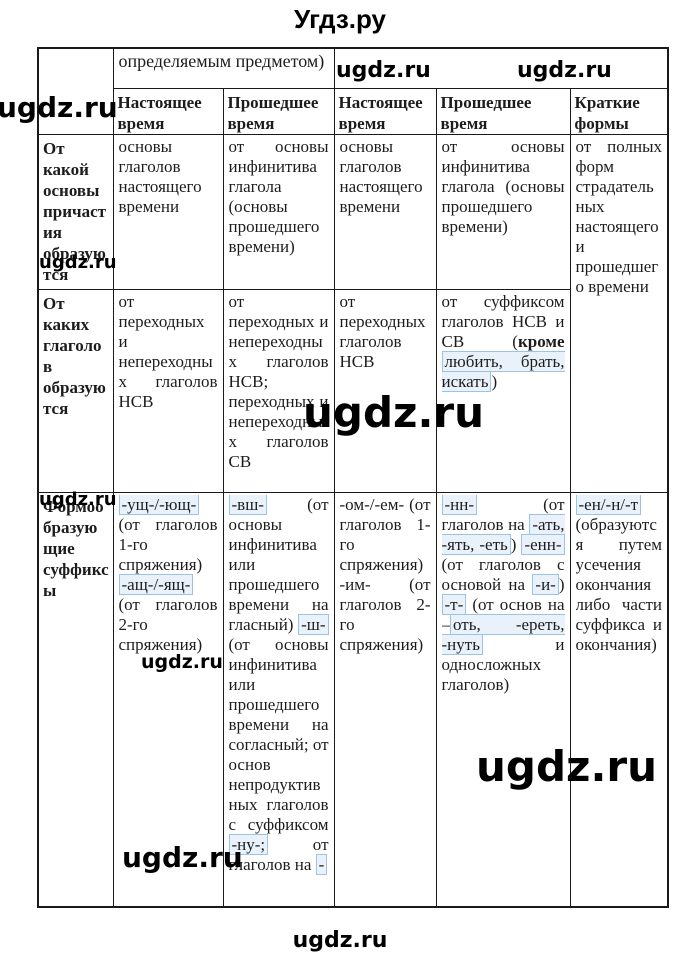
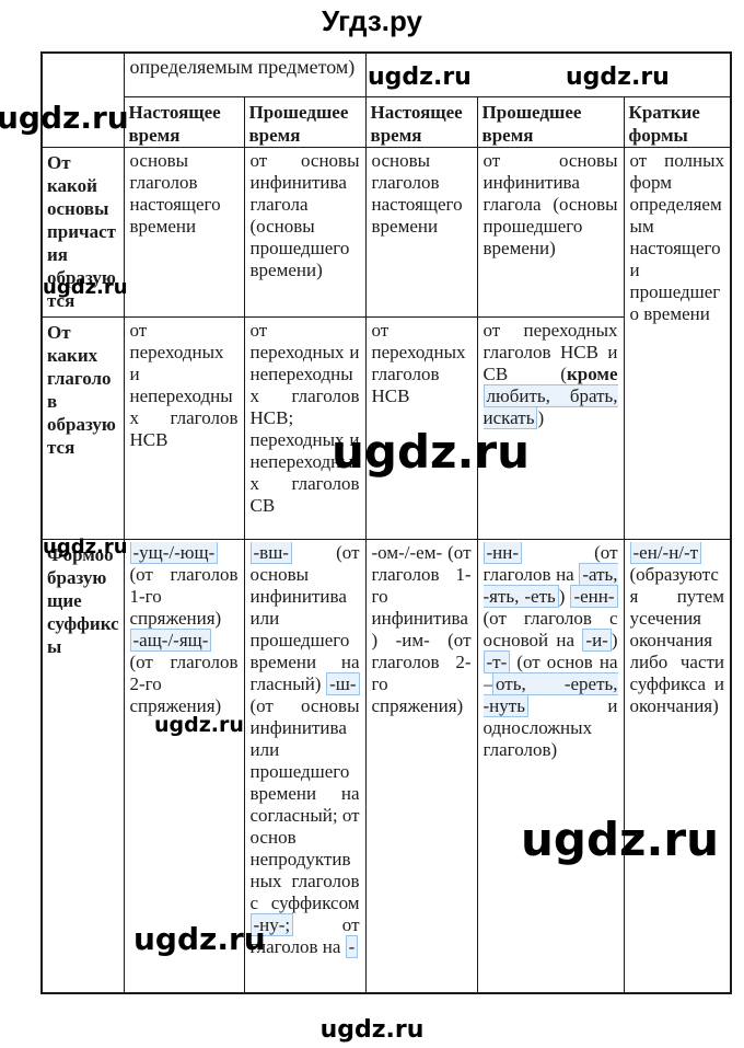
  Угдз.ру
  	определяемым предметом)
  Настоящее время	Прошедшее время	Настоящее время	Прошедшее время	Краткие формы
- От какой основы причастия образуются	основы глаголов настоящего времени	от основы инфинитива глагола (основы прошедшего времени)	основы глаголов настоящего времени	от основы инфинитива глагола (основы прошедшего времени)	от полных форм страдательных настоящего и прошедшего времени
+ От какой основы причастия образуются	основы глаголов настоящего времени	от основы инфинитива глагола (основы прошедшего времени)	основы глаголов настоящего времени	от основы инфинитива глагола (основы прошедшего времени)	от полных форм определяемым настоящего и прошедшего времени
- От каких глаголов образуются	от переходных и непереходных глаголов НСВ	от переходных и непереходных глаголов НСВ; переходных и непереходных глаголов СВ	от переходных глаголов НСВ	от суффиксом глаголов НСВ и СВ (кроме любить, брать, искать )
+ От каких глаголов образуются	от переходных и непереходных глаголов НСВ	от переходных и непереходных глаголов НСВ; переходных и непереходных глаголов СВ	от переходных глаголов НСВ	от переходных глаголов НСВ и СВ (кроме любить, брать, искать )
- Формообразующие суффиксы	-ущ-/-ющ- (от глаголов 1-го спряжения) -ащ-/-ящ- (от глаголов 2-го спряжения)	-вш- (от основы инфинитива или прошедшего времени на гласный) -ш- (от основы инфинитива или прошедшего времени на согласный; от основ непродуктивных глаголов с суффиксом -ну-; от глаголов на -	-ом-/-ем- (от глаголов 1-го спряжения) -им- (от глаголов 2-го спряжения)	-нн- (от глаголов на -ать, -ять, -еть ) -енн- (от глаголов с основой на -и- ) -т- (от основ на – оть, -ереть, -нуть и односложных глаголов)	-ен/-н/-т (образуются путем усечения окончания либо части суффикса и окончания)
+ Формообразующие суффиксы	-ущ-/-ющ- (от глаголов 1-го спряжения) -ащ-/-ящ- (от глаголов 2-го спряжения)	-вш- (от основы инфинитива или прошедшего времени на гласный) -ш- (от основы инфинитива или прошедшего времени на согласный; от основ непродуктивных глаголов с суффиксом -ну-; от глаголов на -	-ом-/-ем- (от глаголов 1-го инфинитива) -им- (от глаголов 2-го спряжения)	-нн- (от глаголов на -ать, -ять, -еть ) -енн- (от глаголов с основой на -и- ) -т- (от основ на – оть, -ереть, -нуть и односложных глаголов)	-ен/-н/-т (образуются путем усечения окончания либо части суффикса и окончания)
  ugdz.ru
  ugdz.ru
  ugdz.ru
  ugdz.ru
  ugdz.ru
  ugdz.ru
  ugdz.ru
  ugdz.ru
  ugdz.ru
  ugdz.ru
